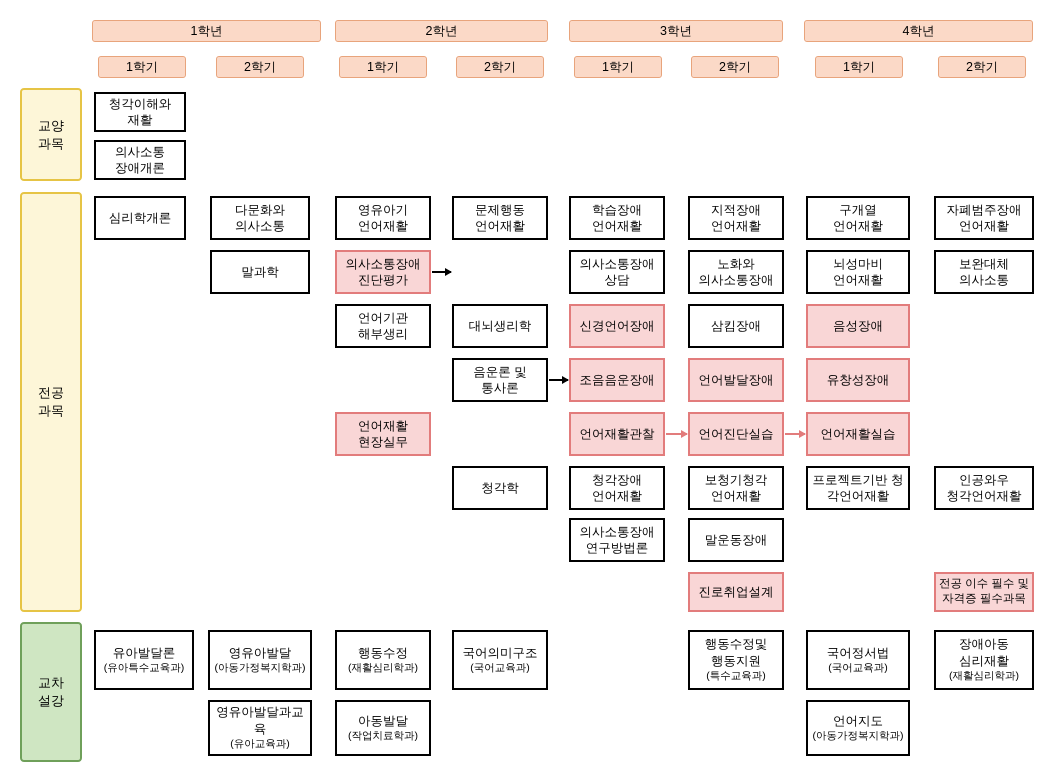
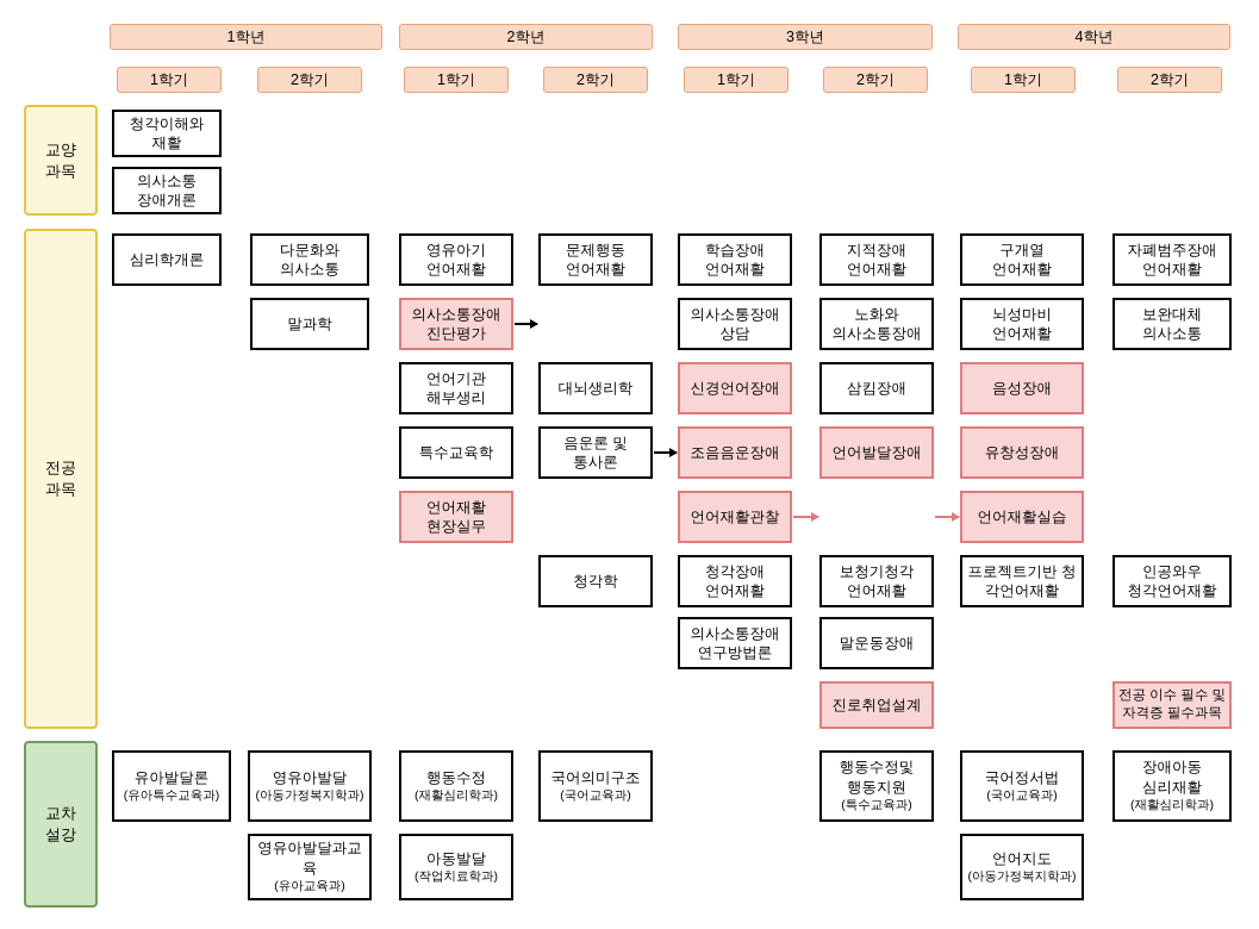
  1학년
  2학년
  3학년
  4학년
  1학기
  2학기
  1학기
  2학기
  1학기
  2학기
  1학기
  2학기
  교양
  과목
  전공
  과목
  교차
  설강
  청각이해와
  재활
  의사소통
  장애개론
  심리학개론
  다문화와
  의사소통
  말과학
  영유아기
  언어재활
  의사소통장애
  진단평가
  언어기관
  해부생리
+ 특수교육학
  언어재활
  현장실무
  문제행동
  언어재활
  대뇌생리학
  음운론 및
  통사론
  청각학
  학습장애
  언어재활
  의사소통장애
  상담
  신경언어장애
  조음음운장애
  언어재활관찰
  청각장애
  언어재활
  의사소통장애
  연구방법론
  지적장애
  언어재활
  노화와
  의사소통장애
  삼킴장애
  언어발달장애
- 언어진단실습
  보청기청각
  언어재활
  말운동장애
  진로취업설계
  구개열
  언어재활
  뇌성마비
  언어재활
  음성장애
  유창성장애
  언어재활실습
  프로젝트기반 청
  각언어재활
  자폐범주장애
  언어재활
  보완대체
  의사소통
  인공와우
  청각언어재활
  전공 이수 필수 및
  자격증 필수과목
  유아발달론
  (유아특수교육과)
  영유아발달
  (아동가정복지학과)
  영유아발달과교육
  (유아교육과)
  행동수정
  (재활심리학과)
  아동발달
  (작업치료학과)
  국어의미구조
  (국어교육과)
  행동수정및
  행동지원
  (특수교육과)
  국어정서법
  (국어교육과)
  언어지도
  (아동가정복지학과)
  장애아동
  심리재활
  (재활심리학과)
